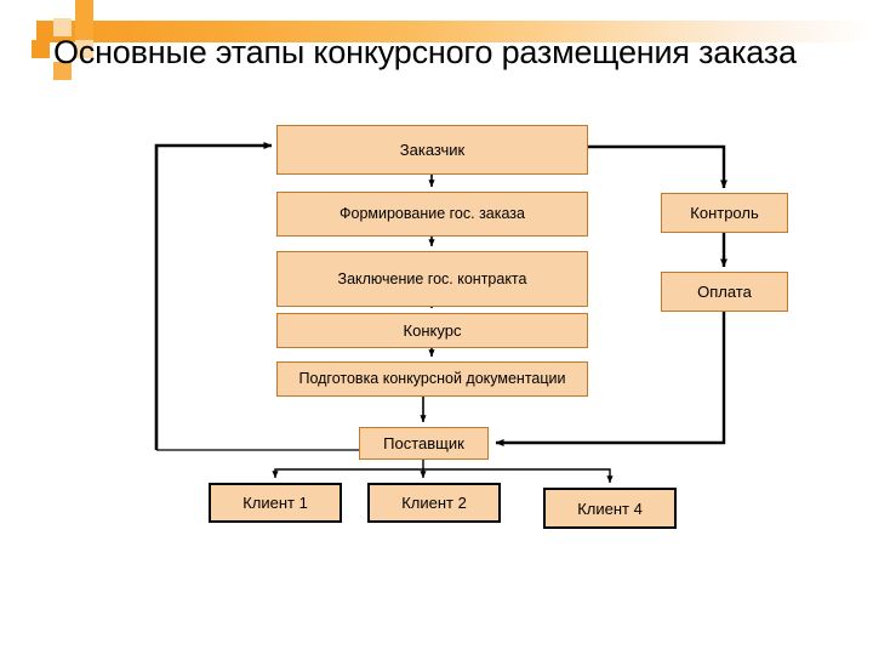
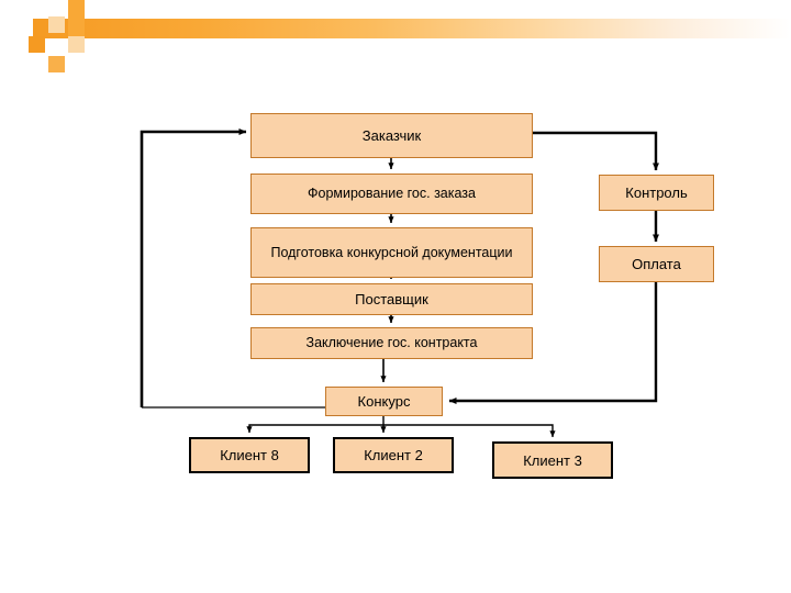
- Основные этапы конкурсного размещения заказа
  Заказчик
  Формирование гос. заказа
- Заключение гос. контракта
+ Подготовка конкурсной документации
- Конкурс
+ Поставщик
- Подготовка конкурсной документации
+ Заключение гос. контракта
- Поставщик
+ Конкурс
  Контроль
  Оплата
- Клиент 1
+ Клиент 8
  Клиент 2
- Клиент 4
+ Клиент 3
